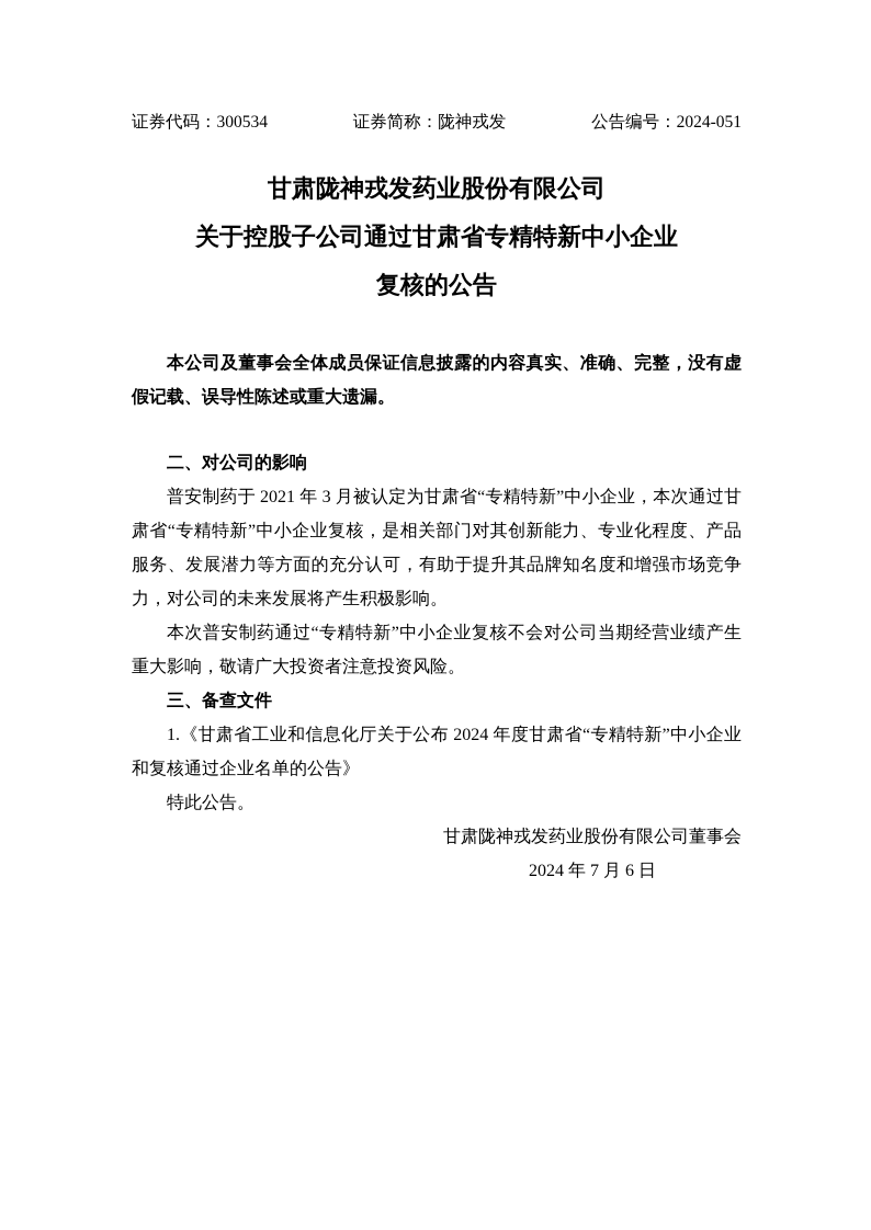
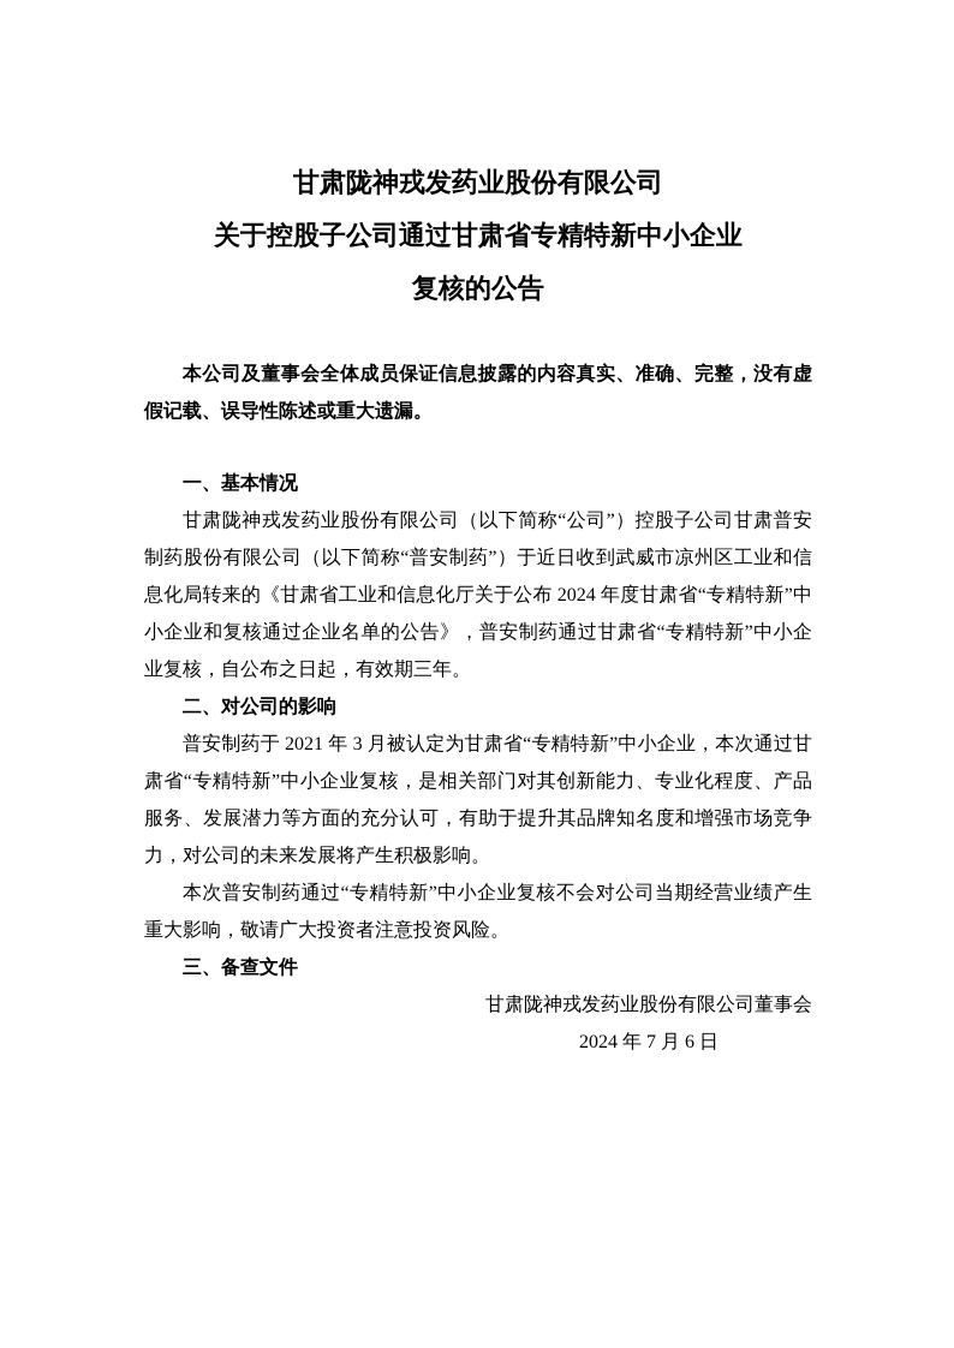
- 证券代码：300534
- 证券简称：陇神戎发
- 公告编号：2024-051
  甘肃陇神戎发药业股份有限公司
  关于控股子公司通过甘肃省专精特新中小企业
  复核的公告
  本公司及董事会全体成员保证信息披露的内容真实、准确、完整，没有虚假记载、误导性陈述或重大遗漏。
+ 一、基本情况
+ 甘肃陇神戎发药业股份有限公司（以下简称“公司”）控股子公司甘肃普安制药股份有限公司（以下简称“普安制药”）于近日收到武威市凉州区工业和信息化局转来的《甘肃省工业和信息化厅关于公布 2024 年度甘肃省“专精特新”中小企业和复核通过企业名单的公告》，普安制药通过甘肃省“专精特新”中小企业复核，自公布之日起，有效期三年。
  二、对公司的影响
  普安制药于 2021 年 3 月被认定为甘肃省“专精特新”中小企业，本次通过甘肃省“专精特新”中小企业复核，是相关部门对其创新能力、专业化程度、产品服务、发展潜力等方面的充分认可，有助于提升其品牌知名度和增强市场竞争力，对公司的未来发展将产生积极影响。
  本次普安制药通过“专精特新”中小企业复核不会对公司当期经营业绩产生重大影响，敬请广大投资者注意投资风险。
  三、备查文件
- 1.《甘肃省工业和信息化厅关于公布 2024 年度甘肃省“专精特新”中小企业和复核通过企业名单的公告》
- 特此公告。
  甘肃陇神戎发药业股份有限公司董事会
  2024 年 7 月 6 日
